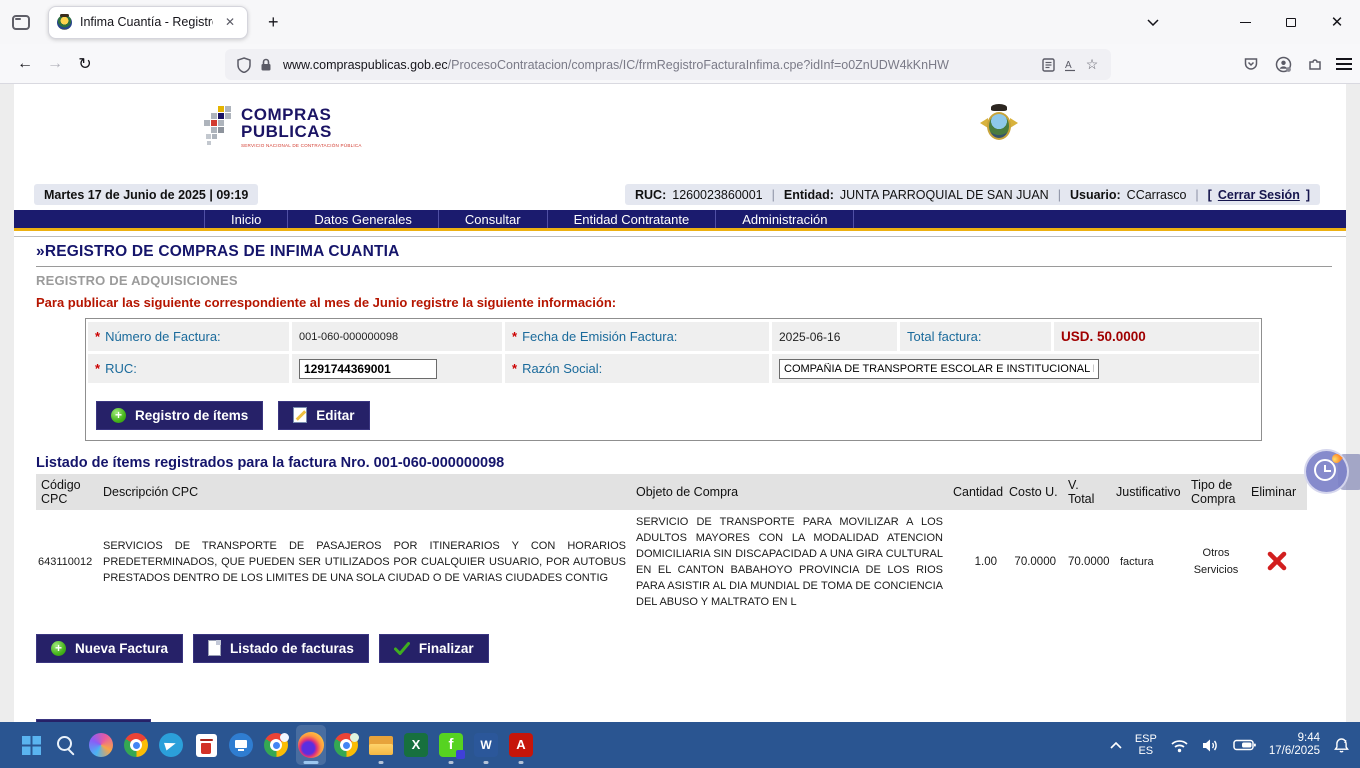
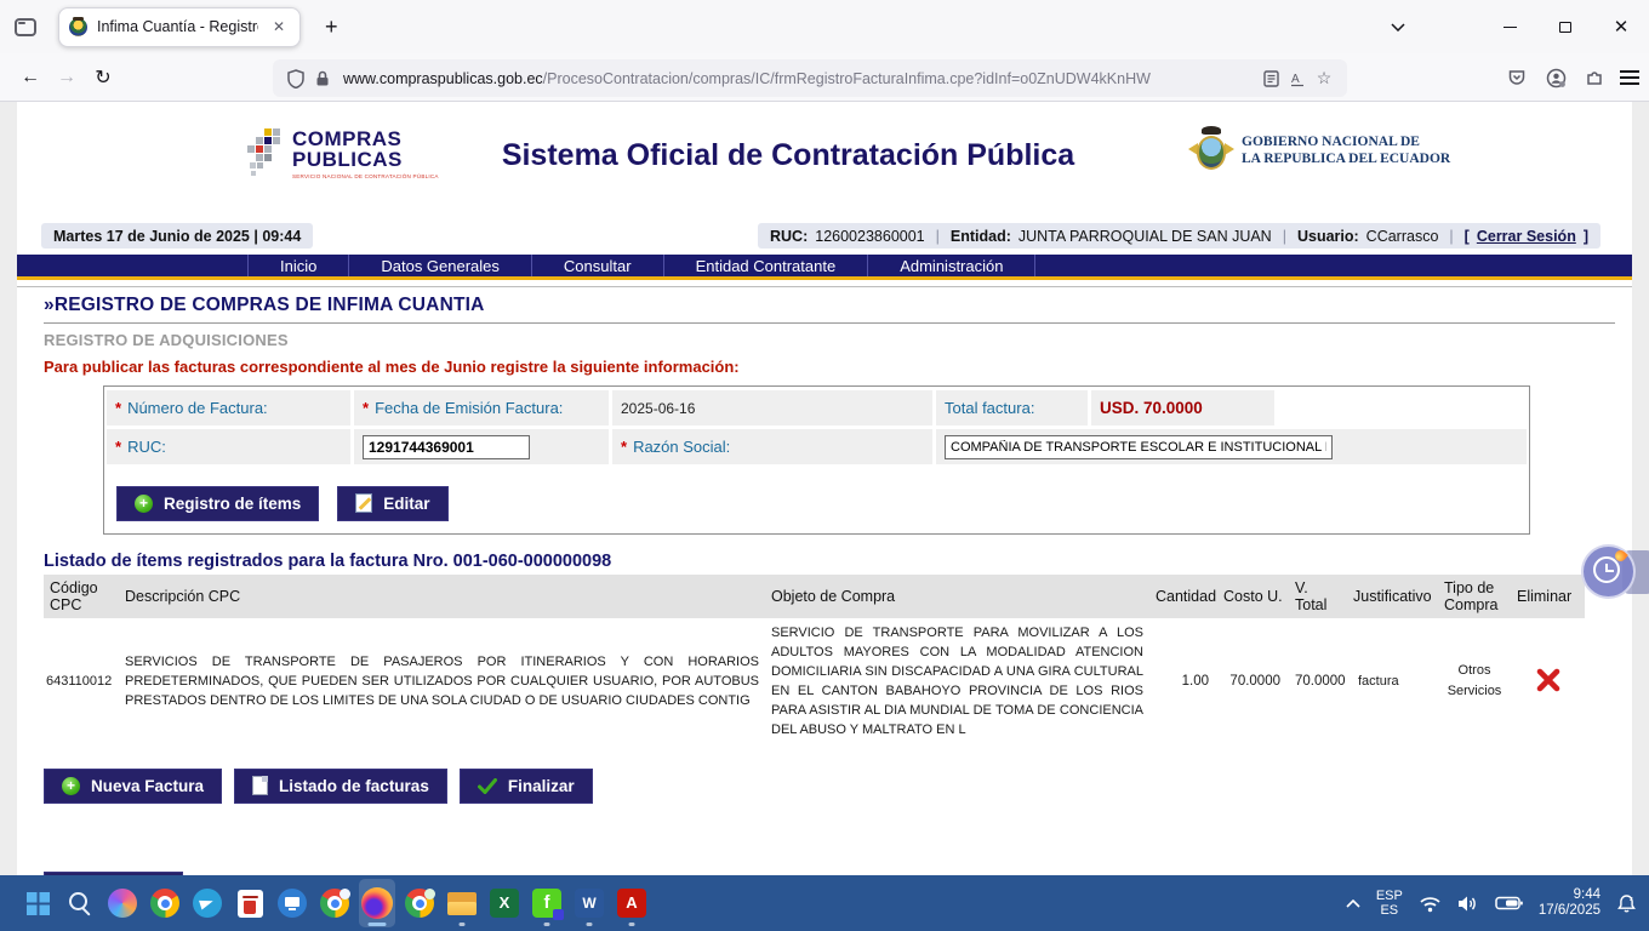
  Infima Cuantía - Registr
  ✕
  +
  ✕
  ←
  →
  ↻
  www.compraspublicas.gob.ec/ProcesoContratacion/compras/IC/frmRegistroFacturaInfima.cpe?idInf=o0ZnUDW4kKnHW
  A
  ☆
  COMPRAS
  PUBLICAS
+ Sistema Oficial de Contratación Pública
+ GOBIERNO NACIONAL DE
+ LA REPUBLICA DEL ECUADOR
- Martes 17 de Junio de 2025 | 09:19
+ Martes 17 de Junio de 2025 | 09:44
  RUC:
  1260023860001
  |
  Entidad:
  JUNTA PARROQUIAL DE SAN JUAN
  |
  Usuario:
  CCarrasco
  |
  [
  Cerrar Sesión
  ]
  Inicio
  Datos Generales
  Consultar
  Entidad Contratante
  Administración
  »REGISTRO DE COMPRAS DE INFIMA CUANTIA
  REGISTRO DE ADQUISICIONES
- Para publicar las siguiente correspondiente al mes de Junio registre la siguiente información:
+ Para publicar las facturas correspondiente al mes de Junio registre la siguiente información:
  *
  Número de Factura:
- 001-060-000000098
  *
  Fecha de Emisión Factura:
  2025-06-16
  Total factura:
- USD. 50.0000
+ USD. 70.0000
  *
  RUC:
  1291744369001
  *
  Razón Social:
  COMPAÑIA DE TRANSPORTE ESCOLAR E INSTITUCIONAL
  +
  Registro de ítems
  Editar
  Listado de ítems registrados para la factura Nro. 001-060-000000098
  Código CPC	Descripción CPC	Objeto de Compra	Cantidad	Costo U.	V. Total	Justificativo	Tipo de Compra	Eliminar
- 643110012	SERVICIOS DE TRANSPORTE DE PASAJEROS POR ITINERARIOS Y CON HORARIOS PREDETERMINADOS, QUE PUEDEN SER UTILIZADOS POR CUALQUIER USUARIO, POR AUTOBUS PRESTADOS DENTRO DE LOS LIMITES DE UNA SOLA CIUDAD O DE VARIAS CIUDADES CONTIG	SERVICIO DE TRANSPORTE PARA MOVILIZAR A LOS ADULTOS MAYORES CON LA MODALIDAD ATENCION DOMICILIARIA SIN DISCAPACIDAD A UNA GIRA CULTURAL EN EL CANTON BABAHOYO PROVINCIA DE LOS RIOS PARA ASISTIR AL DIA MUNDIAL DE TOMA DE CONCIENCIA DEL ABUSO Y MALTRATO EN L	1.00	70.0000	70.0000	factura	Otros Servicios
+ 643110012	SERVICIOS DE TRANSPORTE DE PASAJEROS POR ITINERARIOS Y CON HORARIOS PREDETERMINADOS, QUE PUEDEN SER UTILIZADOS POR CUALQUIER USUARIO, POR AUTOBUS PRESTADOS DENTRO DE LOS LIMITES DE UNA SOLA CIUDAD O DE USUARIO CIUDADES CONTIG	SERVICIO DE TRANSPORTE PARA MOVILIZAR A LOS ADULTOS MAYORES CON LA MODALIDAD ATENCION DOMICILIARIA SIN DISCAPACIDAD A UNA GIRA CULTURAL EN EL CANTON BABAHOYO PROVINCIA DE LOS RIOS PARA ASISTIR AL DIA MUNDIAL DE TOMA DE CONCIENCIA DEL ABUSO Y MALTRATO EN L	1.00	70.0000	70.0000	factura	Otros Servicios
  +
  Nueva Factura
  Listado de facturas
  Finalizar
  ESP
  ES
  9:44
  17/6/2025
